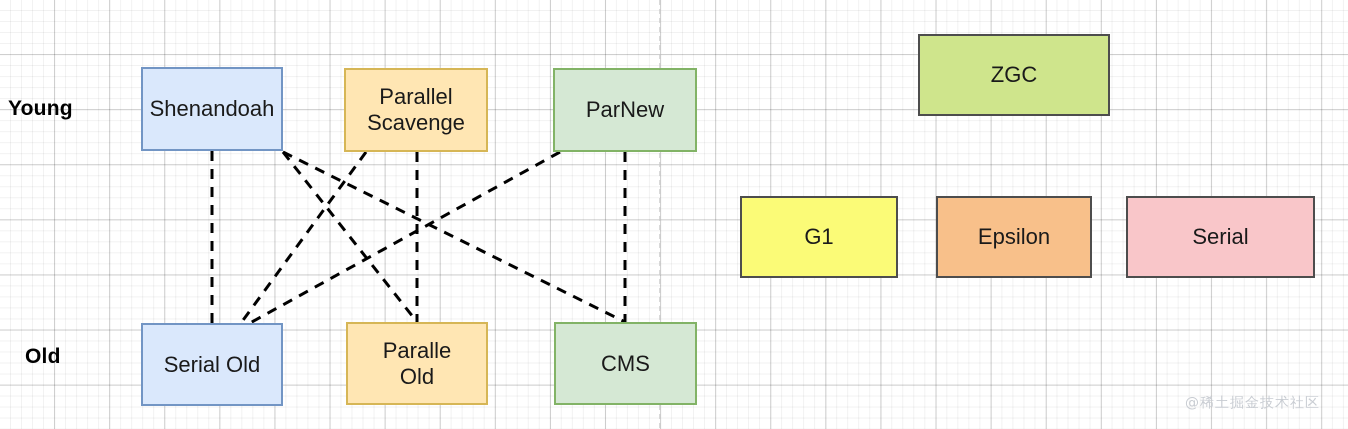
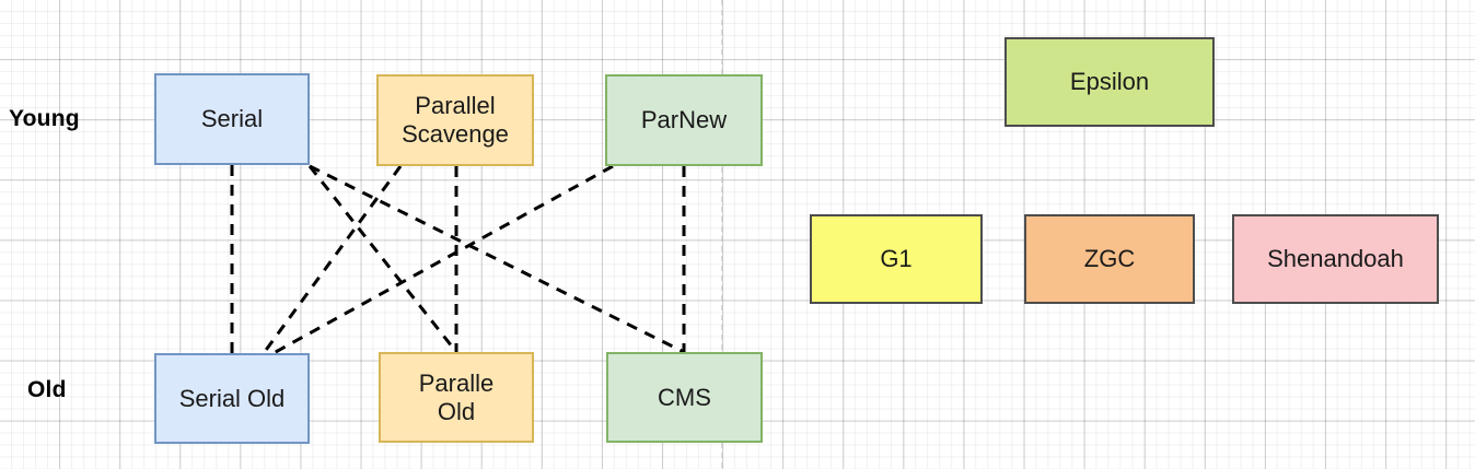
- Shenandoah
+ Serial
  Parallel
  Scavenge
  ParNew
  Serial Old
  Paralle
  Old
  CMS
- ZGC
+ Epsilon
  G1
- Epsilon
+ ZGC
- Serial
+ Shenandoah
  Young
  Old
- @稀土掘金技术社区
